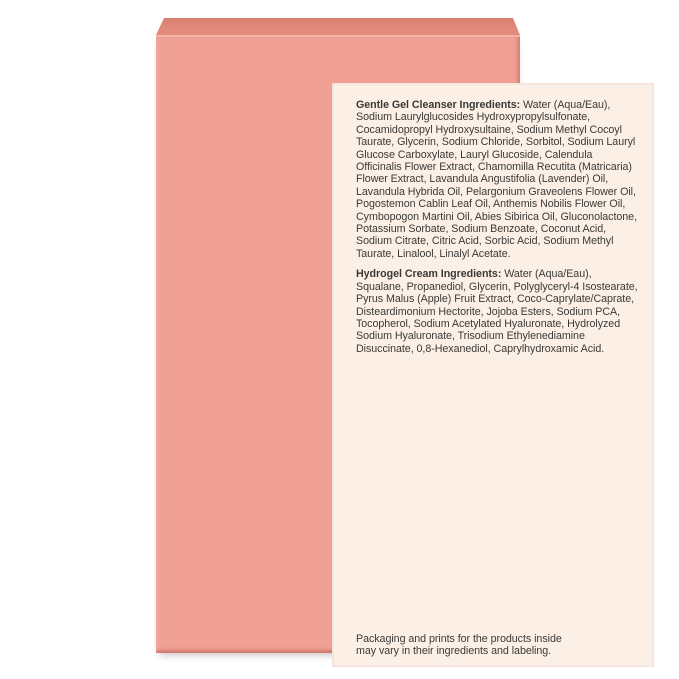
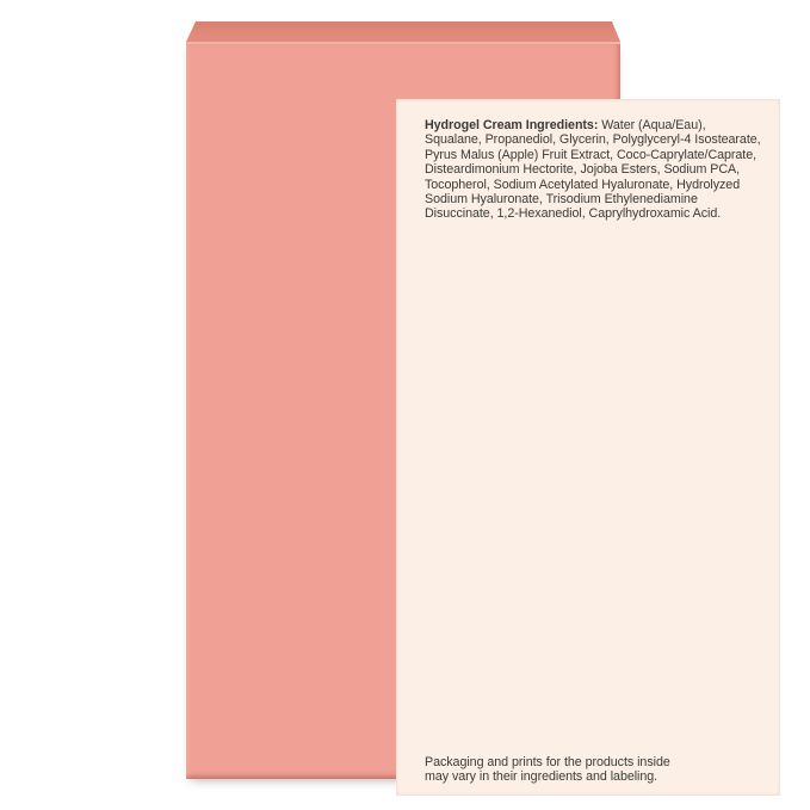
- Gentle Gel Cleanser Ingredients: Water (Aqua/Eau), Sodium Laurylglucosides Hydroxypropylsulfonate, Cocamidopropyl Hydroxysultaine, Sodium Methyl Cocoyl Taurate, Glycerin, Sodium Chloride, Sorbitol, Sodium Lauryl Glucose Carboxylate, Lauryl Glucoside, Calendula Officinalis Flower Extract, Chamomilla Recutita (Matricaria) Flower Extract, Lavandula Angustifolia (Lavender) Oil, Lavandula Hybrida Oil, Pelargonium Graveolens Flower Oil, Pogostemon Cablin Leaf Oil, Anthemis Nobilis Flower Oil, Cymbopogon Martini Oil, Abies Sibirica Oil, Gluconolactone, Potassium Sorbate, Sodium Benzoate, Coconut Acid, Sodium Citrate, Citric Acid, Sorbic Acid, Sodium Methyl Taurate, Linalool, Linalyl Acetate.
- Hydrogel Cream Ingredients: Water (Aqua/Eau), Squalane, Propanediol, Glycerin, Polyglyceryl-4 Isostearate, Pyrus Malus (Apple) Fruit Extract, Coco-Caprylate/Caprate, Disteardimonium Hectorite, Jojoba Esters, Sodium PCA, Tocopherol, Sodium Acetylated Hyaluronate, Hydrolyzed Sodium Hyaluronate, Trisodium Ethylenediamine Disuccinate, 0,8-Hexanediol, Caprylhydroxamic Acid.
+ Hydrogel Cream Ingredients: Water (Aqua/Eau), Squalane, Propanediol, Glycerin, Polyglyceryl-4 Isostearate, Pyrus Malus (Apple) Fruit Extract, Coco-Caprylate/Caprate, Disteardimonium Hectorite, Jojoba Esters, Sodium PCA, Tocopherol, Sodium Acetylated Hyaluronate, Hydrolyzed Sodium Hyaluronate, Trisodium Ethylenediamine Disuccinate, 1,2-Hexanediol, Caprylhydroxamic Acid.
  Packaging and prints for the products inside
  may vary in their ingredients and labeling.
